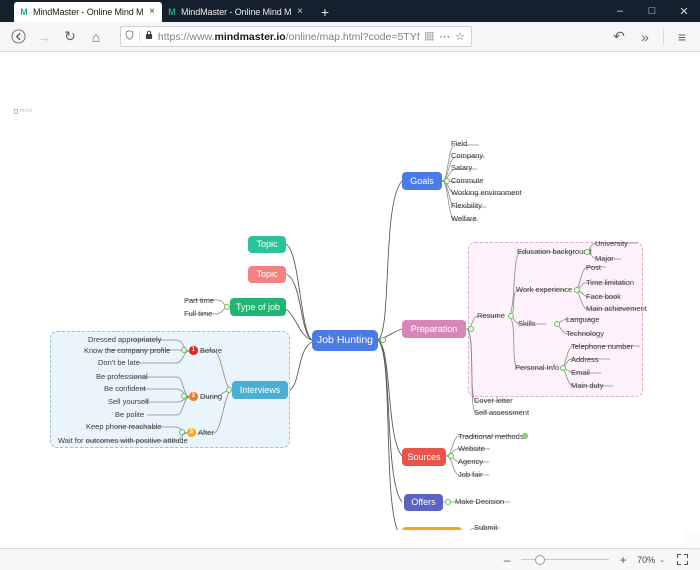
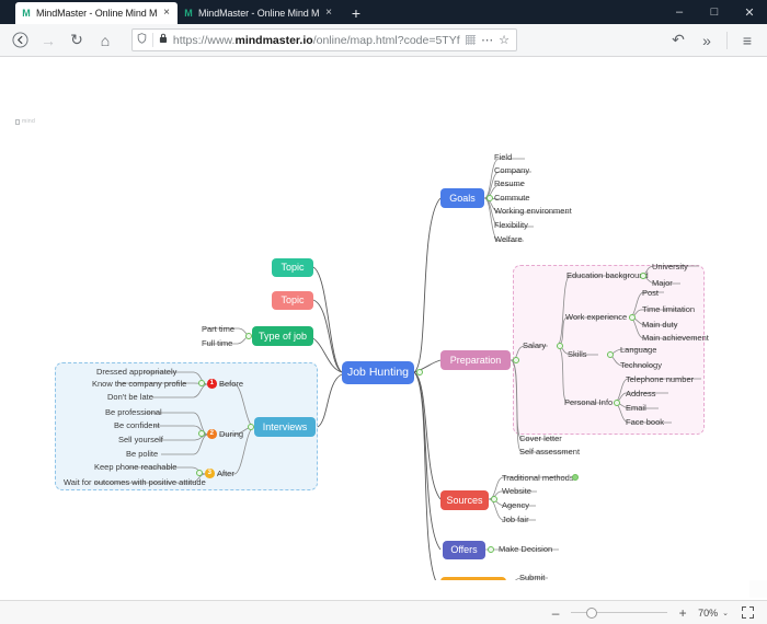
  M
  MindMaster - Online Mind M
  ×
  M
  MindMaster - Online Mind M
  ×
  +
  –
  □
  ✕
  →
  ↻
  ⌂
  https://www.mindmaster.io/online/map.html?code=5TYf
  ⋯
  ☆
  ↶
  »
  ≡
  Job Hunting
  Goals
  Field
  Company
- Salary
+ Resume
  Commute
  Working environment
  Flexibility
  Welfare
  Preparation
- Resume
+ Salary
  Cover letter
  Self assessment
  Education backgrou
  University
  Major
  Work experience
  Post
  Time limitation
- Face book
+ Main duty
  Main achievement
  Skills
  Language
  Technology
  Personal Info
  Telephone number
  Address
  Email
- Main duty
+ Face book
  Sources
  Traditional method
  Website
  Agency
  Job fair
  Offers
  Make Decision
  Submit
  Topic
  Topic
  Type of job
  Part time
  Full time
  Interviews
  Before
  Dressed appropriately
  Know the company profile
  Don't be late
  During
  Be professional
  Be confident
  Sell yourself
  Be polite
  After
  Keep phone reachable
  Wait for outcomes with positive attitude
  –
  +
  70%
